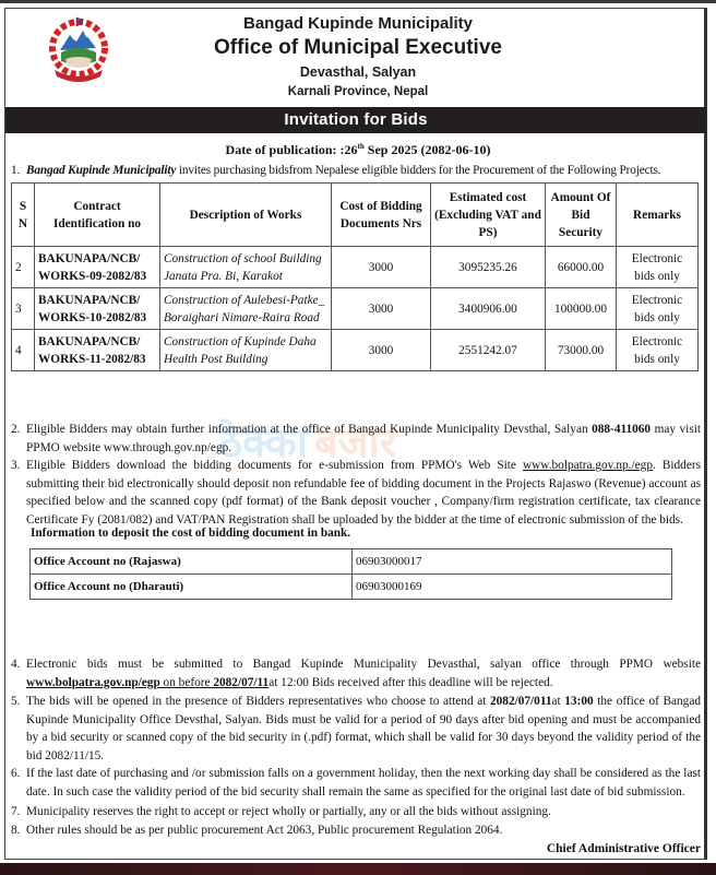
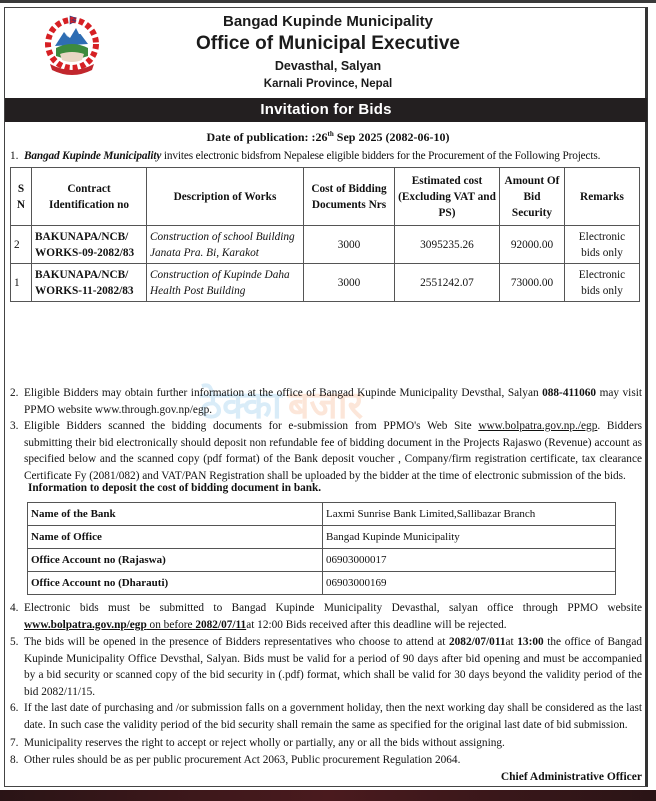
  Bangad Kupinde Municipality
  Office of Municipal Executive
  Devasthal, Salyan
  Karnali Province, Nepal
  Invitation for Bids
  Date of publication: :26th Sep 2025 (2082-06-10)
  1.
- Bangad Kupinde Municipality invites purchasing bidsfrom Nepalese eligible bidders for the Procurement of the Following Projects.
+ Bangad Kupinde Municipality invites electronic bidsfrom Nepalese eligible bidders for the Procurement of the Following Projects.
  S N	Contract Identification no	Description of Works	Cost of Bidding Documents Nrs	Estimated cost (Excluding VAT and PS)	Amount Of Bid Security	Remarks
- 2	BAKUNAPA/NCB/WORKS-09-2082/83	Construction of school BuildingJanata Pra. Bi, Karakot	3000	3095235.26	66000.00	Electronic bids only
+ 2	BAKUNAPA/NCB/WORKS-09-2082/83	Construction of school BuildingJanata Pra. Bi, Karakot	3000	3095235.26	92000.00	Electronic bids only
- 3	BAKUNAPA/NCB/WORKS-10-2082/83	Construction of Aulebesi-Patke_Boraighari Nimare-Raira Road	3000	3400906.00	100000.00	Electronic bids only
- 4	BAKUNAPA/NCB/WORKS-11-2082/83	Construction of Kupinde DahaHealth Post Building	3000	2551242.07	73000.00	Electronic bids only
+ 1	BAKUNAPA/NCB/WORKS-11-2082/83	Construction of Kupinde DahaHealth Post Building	3000	2551242.07	73000.00	Electronic bids only
  ठेक्का बजार
  2.
  Eligible Bidders may obtain further information at the office of Bangad Kupinde Municipality Devsthal, Salyan 088-411060 may visit PPMO website www.through.gov.np/egp.
  3.
- Eligible Bidders download the bidding documents for e-submission from PPMO's Web Site www.bolpatra.gov.np./egp. Bidders submitting their bid electronically should deposit non refundable fee of bidding document in the Projects Rajaswo (Revenue) account as specified below and the scanned copy (pdf format) of the Bank deposit voucher , Company/firm registration certificate, tax clearance Certificate Fy (2081/082) and VAT/PAN Registration shall be uploaded by the bidder at the time of electronic submission of the bids.
+ Eligible Bidders scanned the bidding documents for e-submission from PPMO's Web Site www.bolpatra.gov.np./egp. Bidders submitting their bid electronically should deposit non refundable fee of bidding document in the Projects Rajaswo (Revenue) account as specified below and the scanned copy (pdf format) of the Bank deposit voucher , Company/firm registration certificate, tax clearance Certificate Fy (2081/082) and VAT/PAN Registration shall be uploaded by the bidder at the time of electronic submission of the bids.
  Information to deposit the cost of bidding document in bank.
+ Name of the Bank	Laxmi Sunrise Bank Limited,Sallibazar Branch
+ Name of Office	Bangad Kupinde Municipality
  Office Account no (Rajaswa)	06903000017
  Office Account no (Dharauti)	06903000169
  4.
  Electronic bids must be submitted to Bangad Kupinde Municipality Devasthal, salyan office through PPMO website www.bolpatra.gov.np/egp on before 2082/07/11at 12:00 Bids received after this deadline will be rejected.
  5.
  The bids will be opened in the presence of Bidders representatives who choose to attend at 2082/07/011at 13:00 the office of Bangad Kupinde Municipality Office Devsthal, Salyan. Bids must be valid for a period of 90 days after bid opening and must be accompanied by a bid security or scanned copy of the bid security in (.pdf) format, which shall be valid for 30 days beyond the validity period of the bid 2082/11/15.
  6.
  If the last date of purchasing and /or submission falls on a government holiday, then the next working day shall be considered as the last date. In such case the validity period of the bid security shall remain the same as specified for the original last date of bid submission.
  7.
  Municipality reserves the right to accept or reject wholly or partially, any or all the bids without assigning.
  8.
  Other rules should be as per public procurement Act 2063, Public procurement Regulation 2064.
  Chief Administrative Officer
